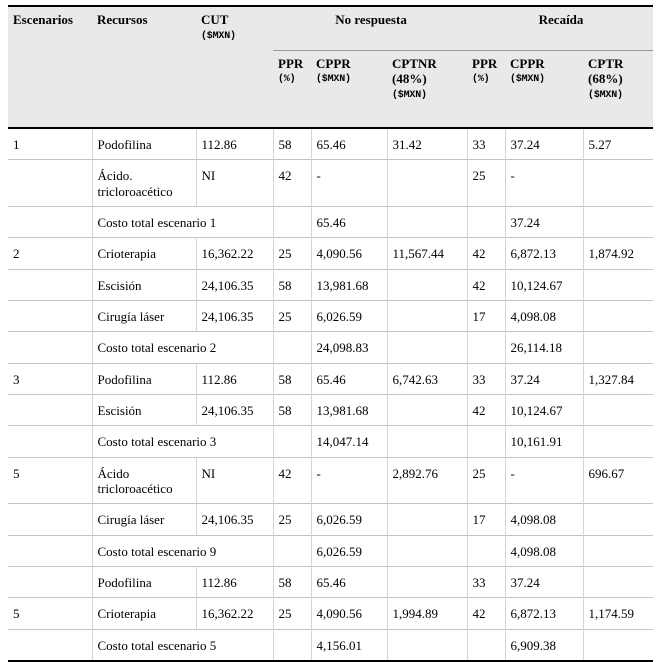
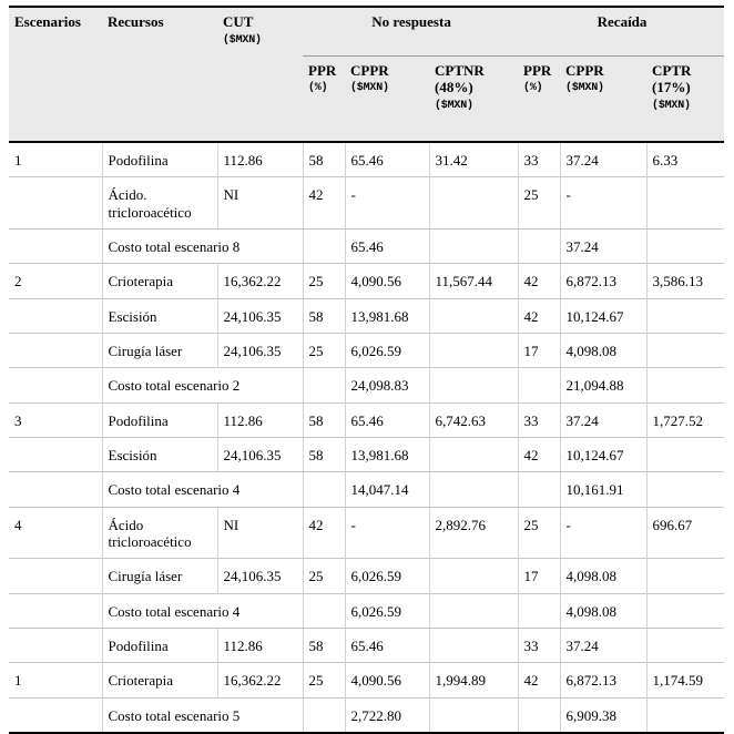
  Escenarios	Recursos	CUT ($MXN)	No respuesta	Recaída
- PPR (%)	CPPR ($MXN)	CPTNR (48%) ($MXN)	PPR (%)	CPPR ($MXN)	CPTR (68%) ($MXN)
+ PPR (%)	CPPR ($MXN)	CPTNR (48%) ($MXN)	PPR (%)	CPPR ($MXN)	CPTR (17%) ($MXN)
- 1	Podofilina	112.86	58	65.46	31.42	33	37.24	5.27
+ 1	Podofilina	112.86	58	65.46	31.42	33	37.24	6.33
  	Ácido. tricloroacético	NI	42	-		25	-
- 	Costo total escenario 1		65.46			37.24
+ 	Costo total escenario 8		65.46			37.24
- 2	Crioterapia	16,362.22	25	4,090.56	11,567.44	42	6,872.13	1,874.92
+ 2	Crioterapia	16,362.22	25	4,090.56	11,567.44	42	6,872.13	3,586.13
  	Escisión	24,106.35	58	13,981.68		42	10,124.67
  	Cirugía láser	24,106.35	25	6,026.59		17	4,098.08
- 	Costo total escenario 2		24,098.83			26,114.18
+ 	Costo total escenario 2		24,098.83			21,094.88
- 3	Podofilina	112.86	58	65.46	6,742.63	33	37.24	1,327.84
+ 3	Podofilina	112.86	58	65.46	6,742.63	33	37.24	1,727.52
  	Escisión	24,106.35	58	13,981.68		42	10,124.67
- 	Costo total escenario 3		14,047.14			10,161.91
+ 	Costo total escenario 4		14,047.14			10,161.91
- 5	Ácido tricloroacético	NI	42	-	2,892.76	25	-	696.67
+ 4	Ácido tricloroacético	NI	42	-	2,892.76	25	-	696.67
  	Cirugía láser	24,106.35	25	6,026.59		17	4,098.08
- 	Costo total escenario 9		6,026.59			4,098.08
+ 	Costo total escenario 4		6,026.59			4,098.08
  	Podofilina	112.86	58	65.46		33	37.24
- 5	Crioterapia	16,362.22	25	4,090.56	1,994.89	42	6,872.13	1,174.59
+ 1	Crioterapia	16,362.22	25	4,090.56	1,994.89	42	6,872.13	1,174.59
- 	Costo total escenario 5		4,156.01			6,909.38
+ 	Costo total escenario 5		2,722.80			6,909.38
